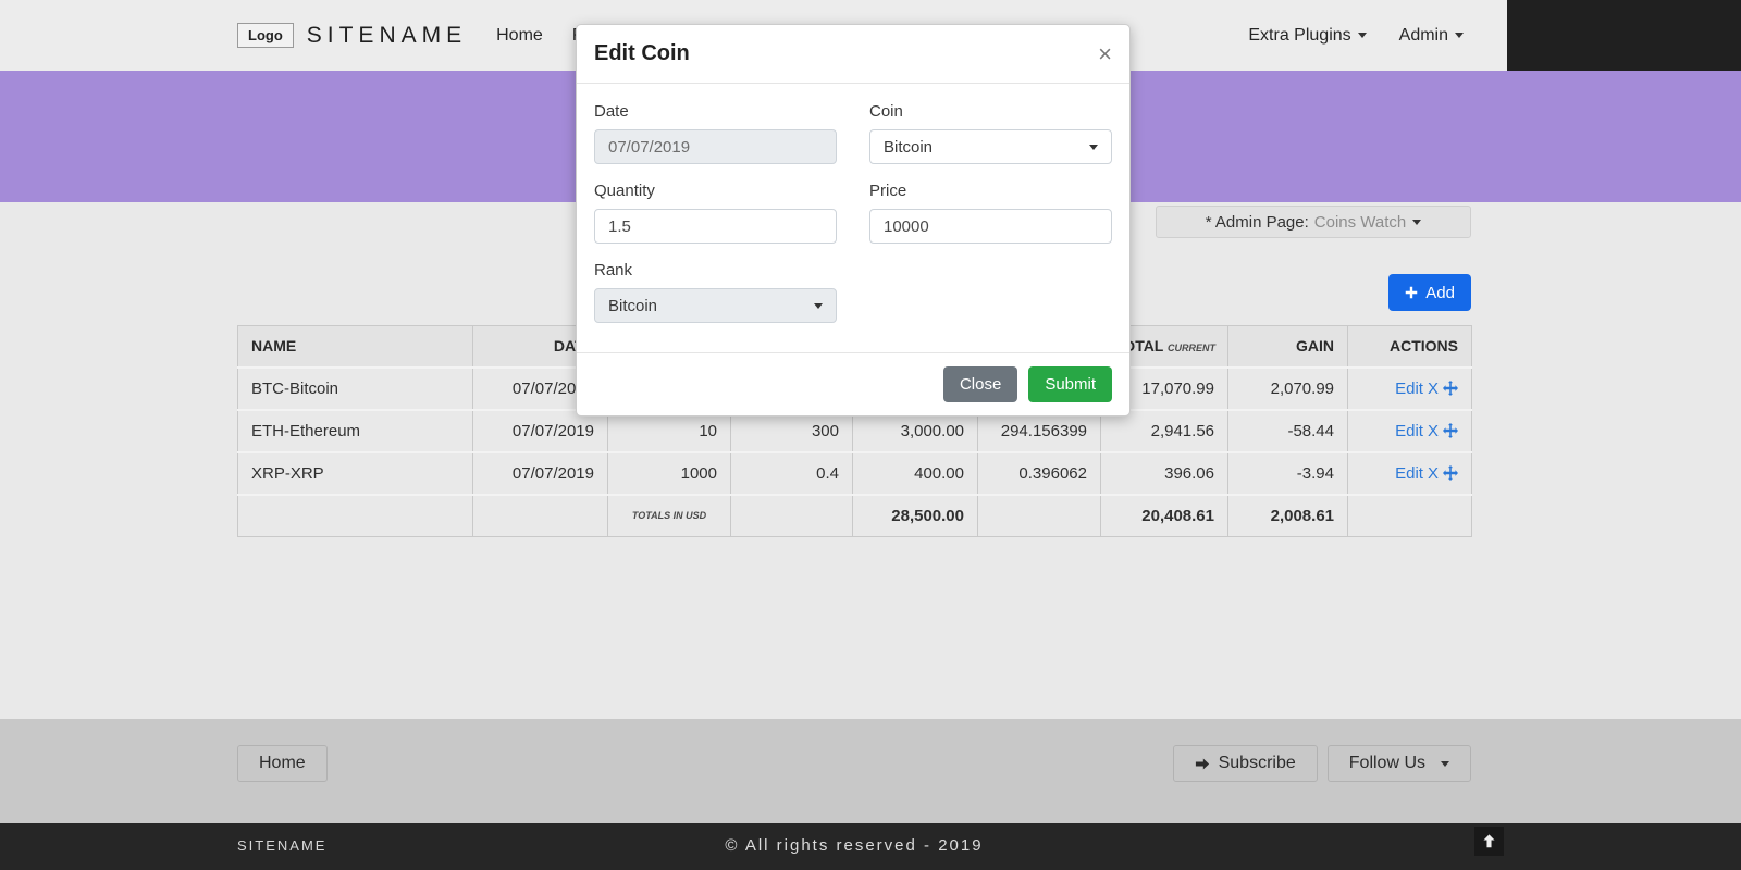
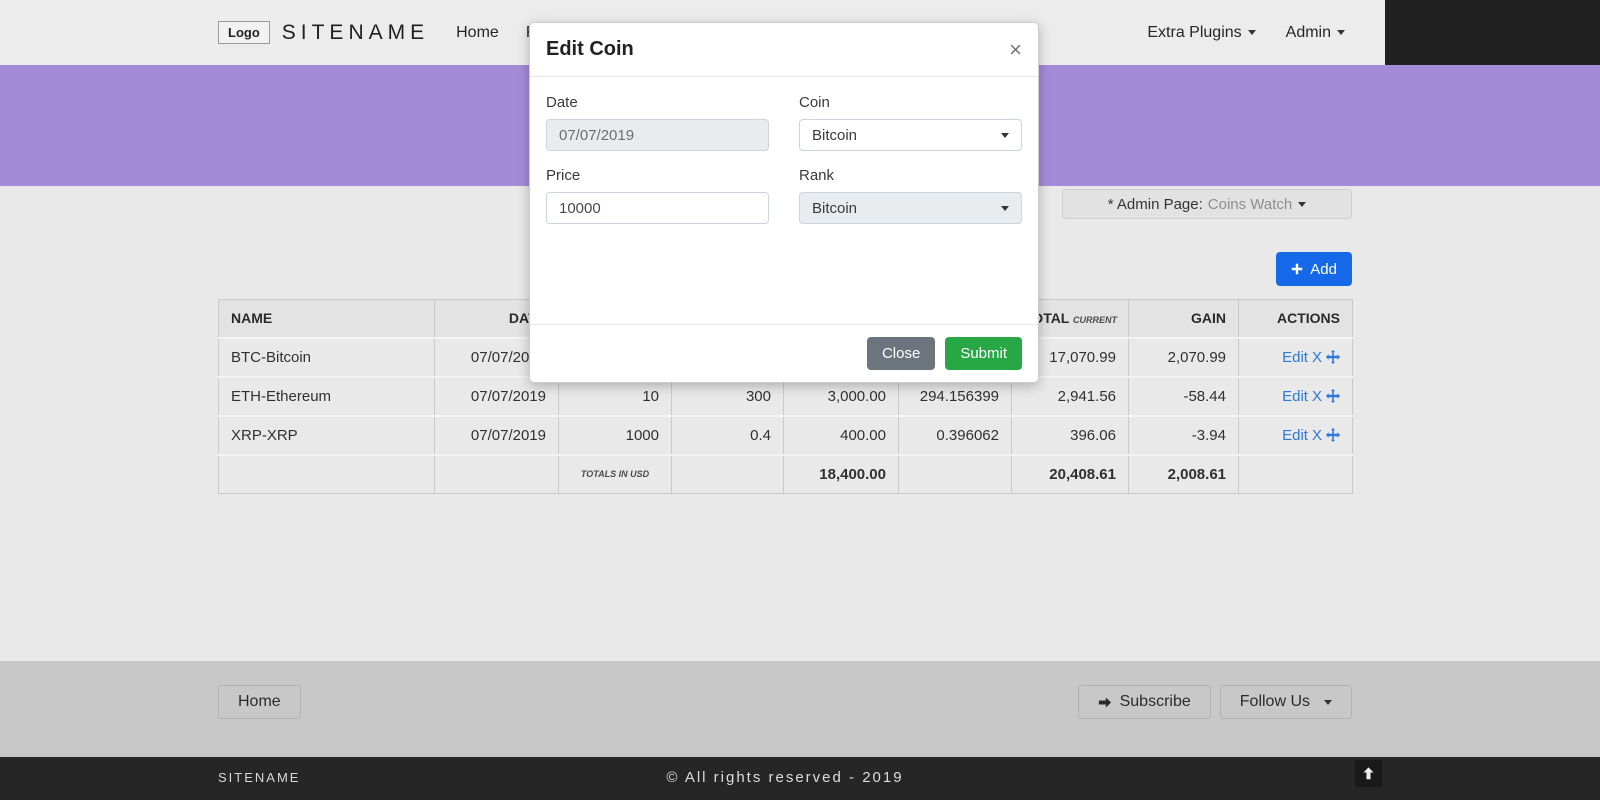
  Logo
  SITENAME
  Home
  Extra Plugins
  Admin
  * Admin Page:
  Coins Watch
  Add
  NAME	DA					TAL CURRENT	GAIN	ACTIONS
  BTC-Bitcoin	07/07/20					17,070.99	2,070.99	Edit X
  ETH-Ethereum	07/07/2019	10	300	3,000.00	294.156399	2,941.56	-58.44	Edit X
  XRP-XRP	07/07/2019	1000	0.4	400.00	0.396062	396.06	-3.94	Edit X
- 		TOTALS IN USD		28,500.00		20,408.61	2,008.61
+ 		TOTALS IN USD		18,400.00		20,408.61	2,008.61
  Edit Coin
  ×
  Date
  07/07/2019
  Coin
  Bitcoin
- Quantity
- 1.5
  Price
  10000
  Rank
  Bitcoin
  Close
  Submit
  Home
  Subscribe
  Follow Us
  SITENAME
  © All rights reserved - 2019
